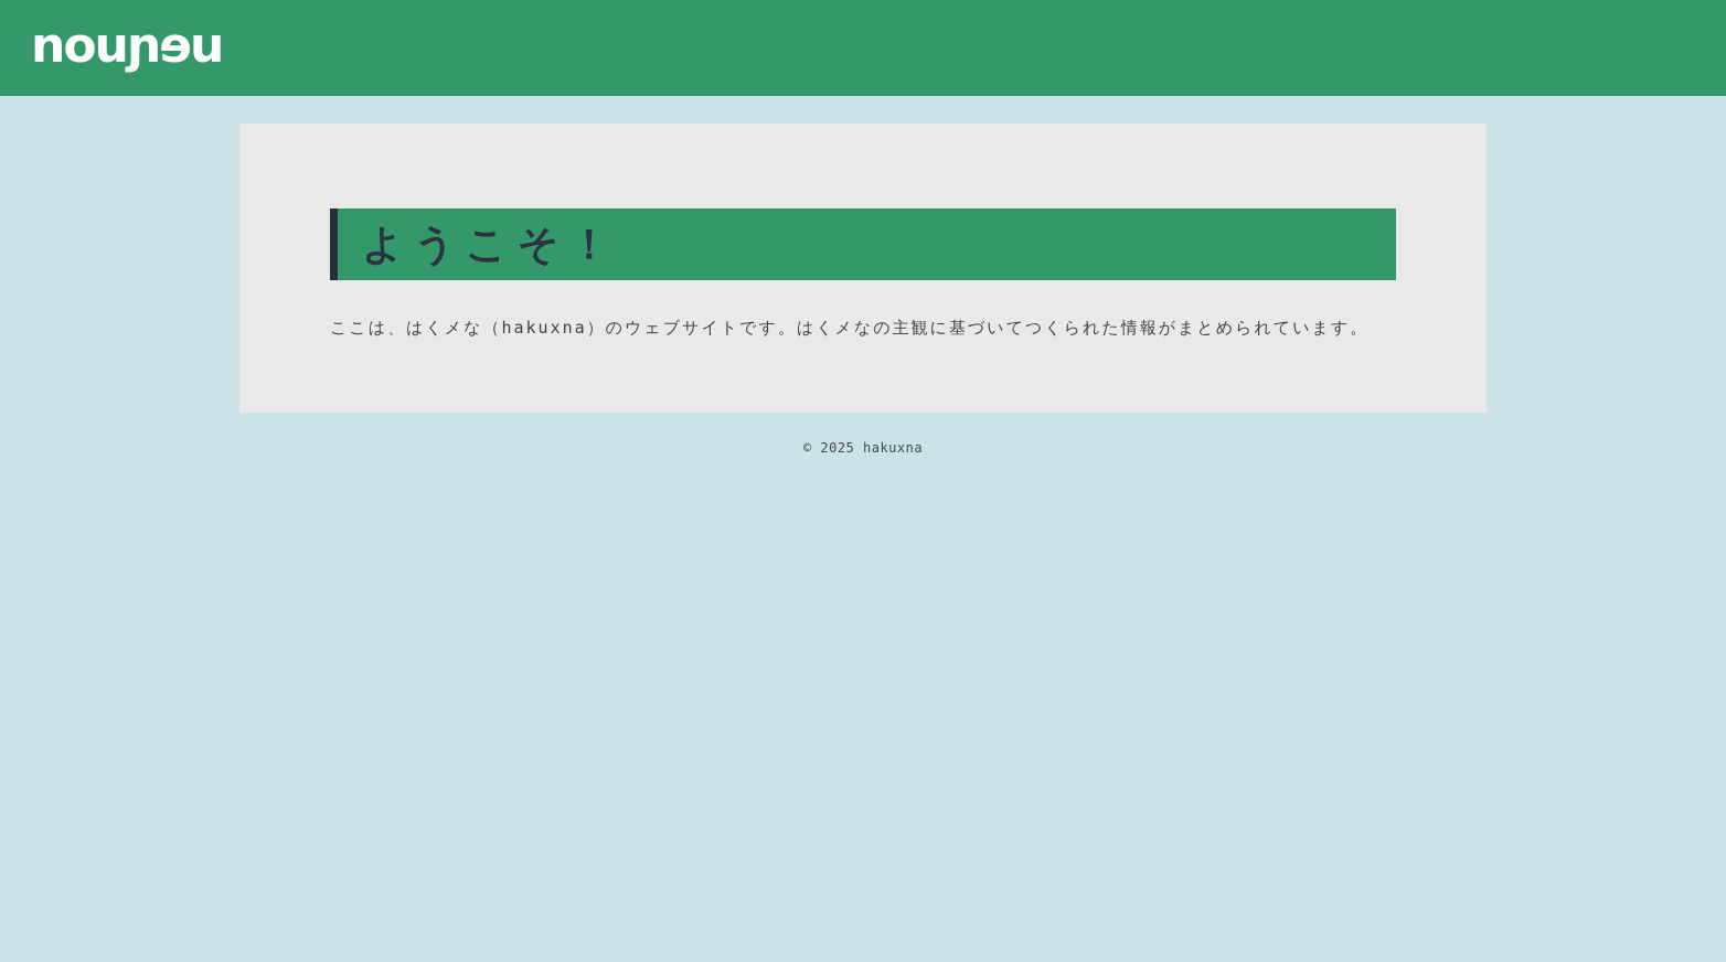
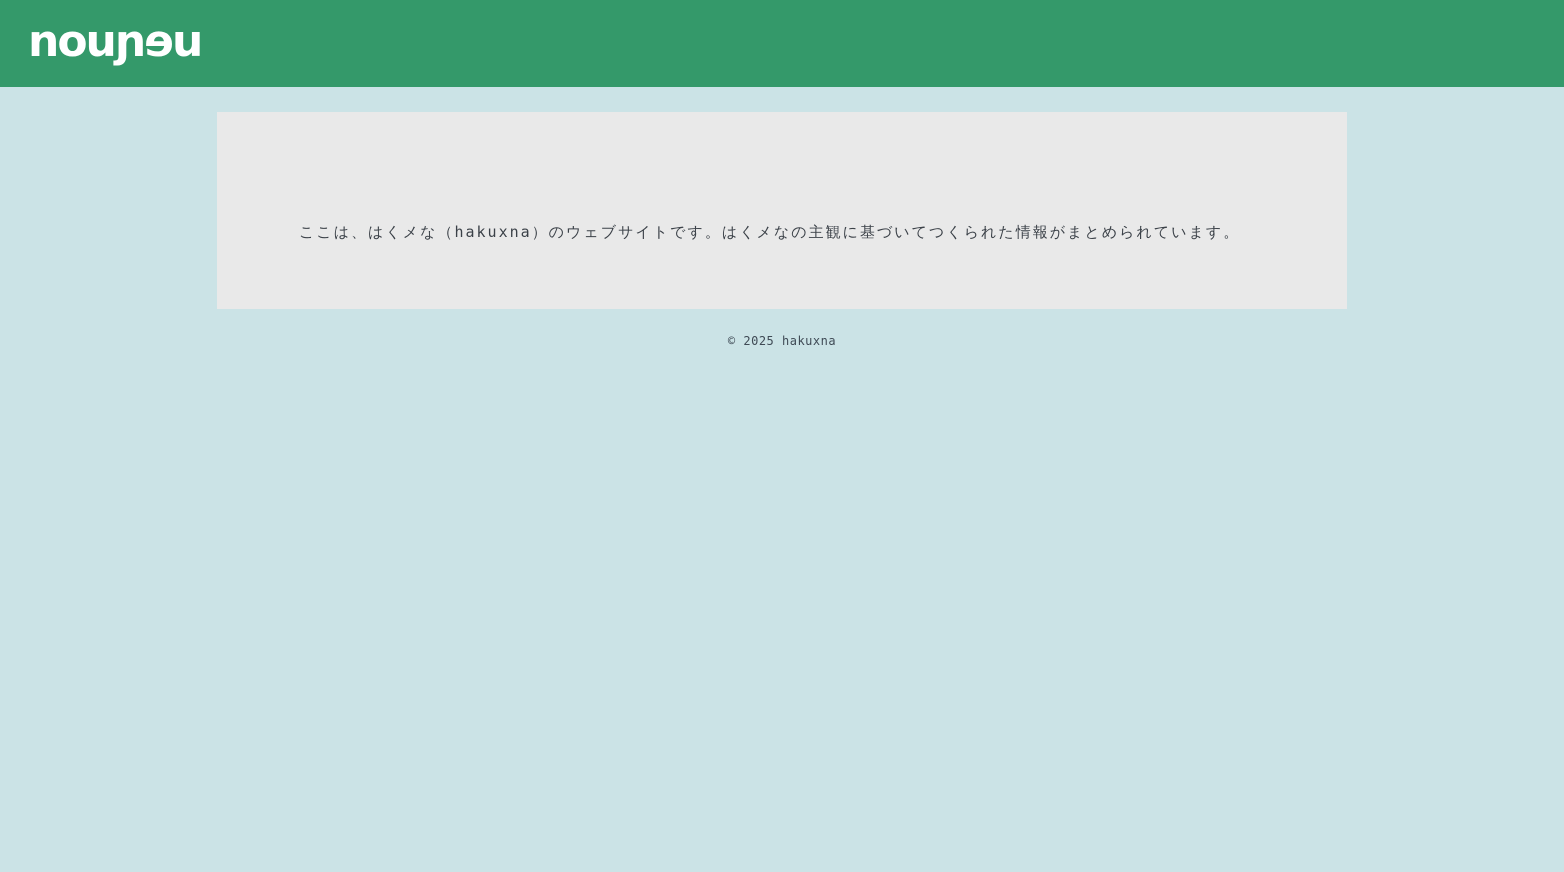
  nouɲɘu
- ようこそ！
  ここは、はくメな（hakuxna）のウェブサイトです。はくメなの主観に基づいてつくられた情報がまとめられています。
  © 2025 hakuxna
